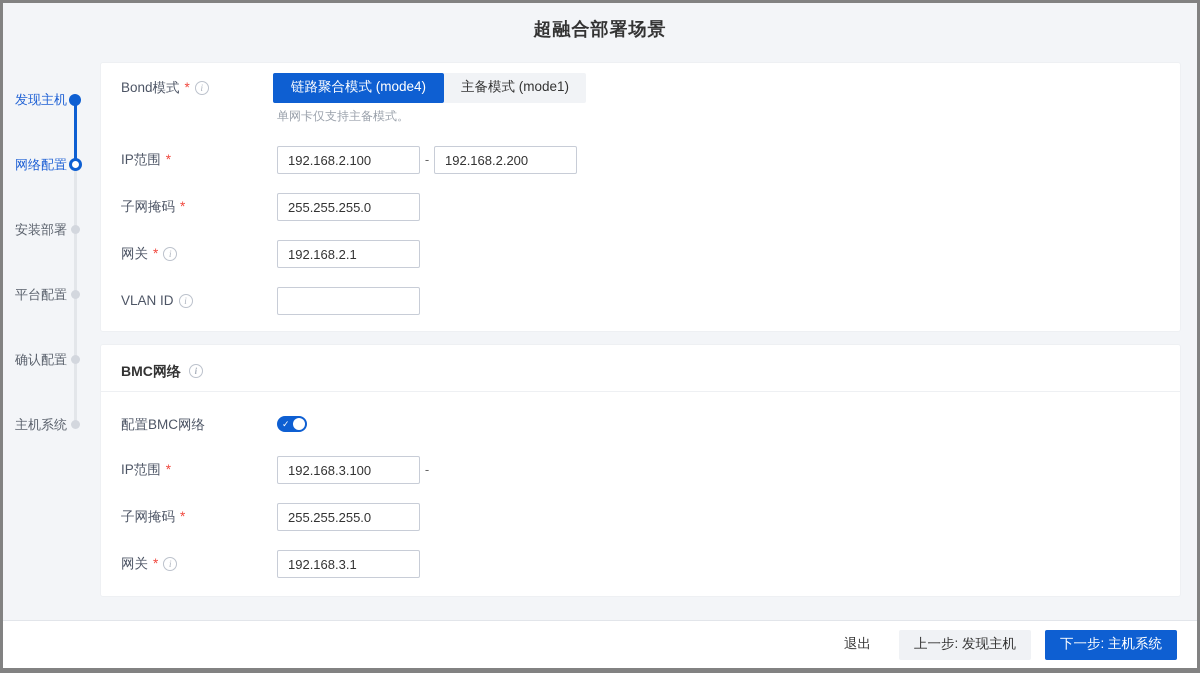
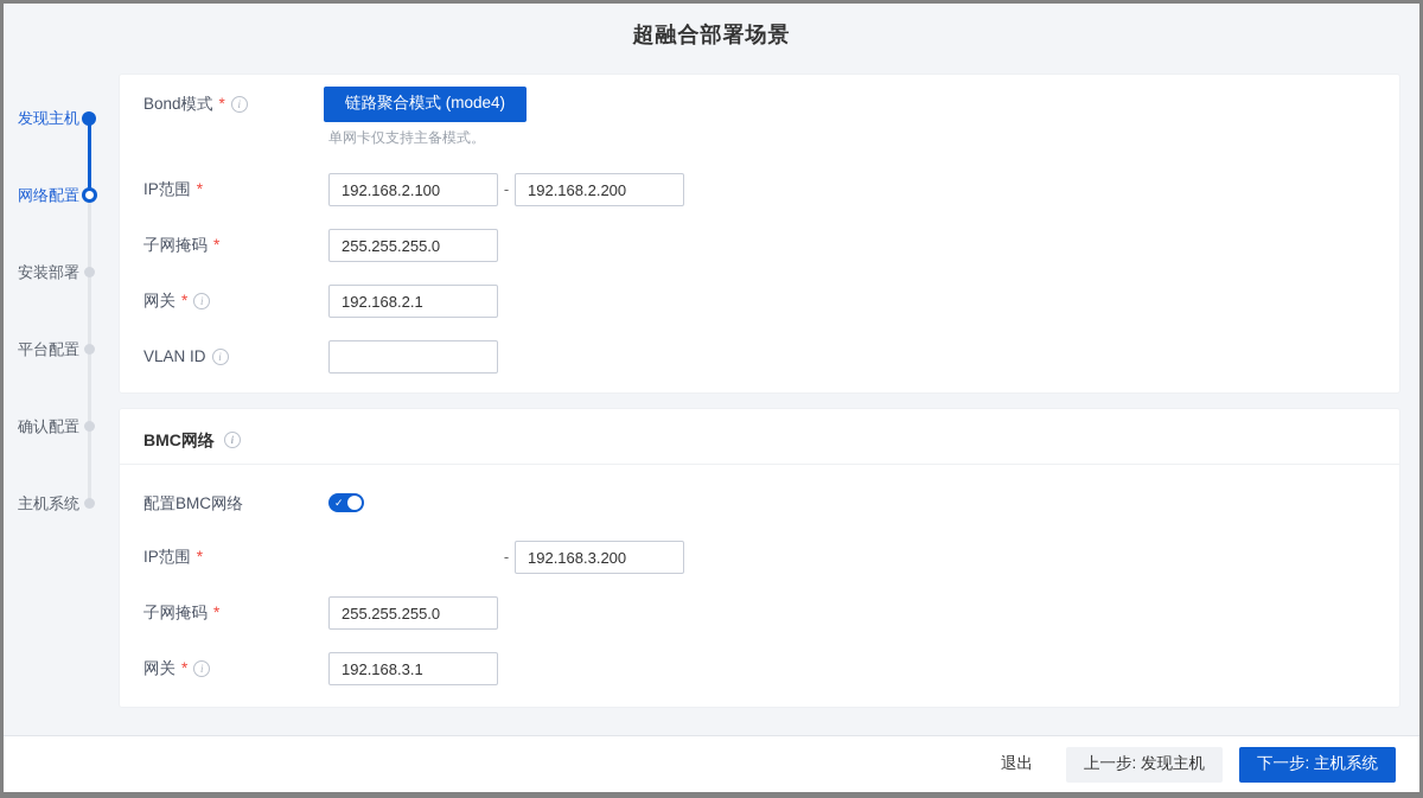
  超融合部署场景
  发现主机
  网络配置
  安装部署
  平台配置
  确认配置
  主机系统
  Bond模式
  *
  i
  链路聚合模式 (mode4)
- 主备模式 (mode1)
  单网卡仅支持主备模式。
  IP范围
  *
  192.168.2.100
  -
  192.168.2.200
  子网掩码
  *
  255.255.255.0
  网关
  *
  i
  192.168.2.1
  VLAN ID
  i
  BMC网络
  i
  配置BMC网络
  ✓
  IP范围
  *
- 192.168.3.100
  -
+ 192.168.3.200
  子网掩码
  *
  255.255.255.0
  网关
  *
  i
  192.168.3.1
  退出
  上一步: 发现主机
  下一步: 主机系统
